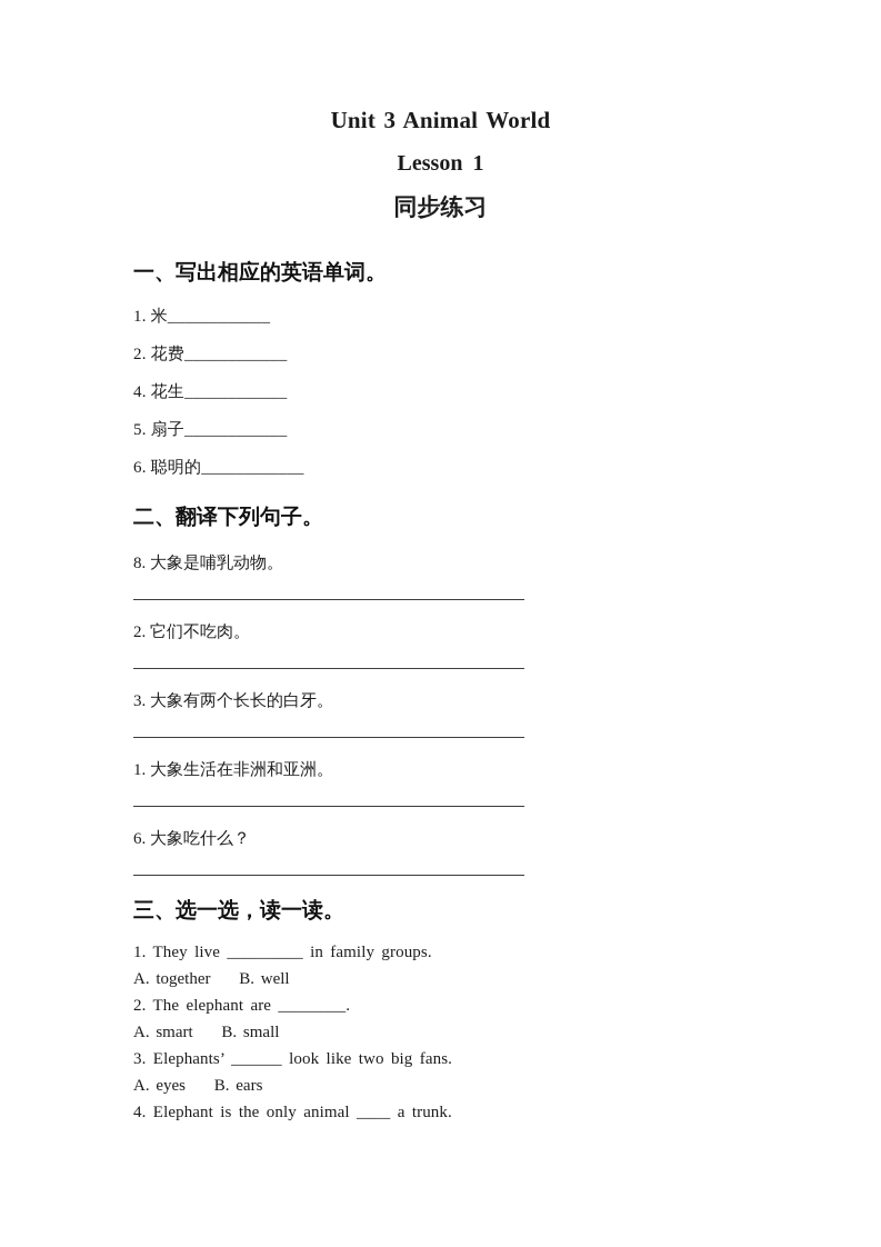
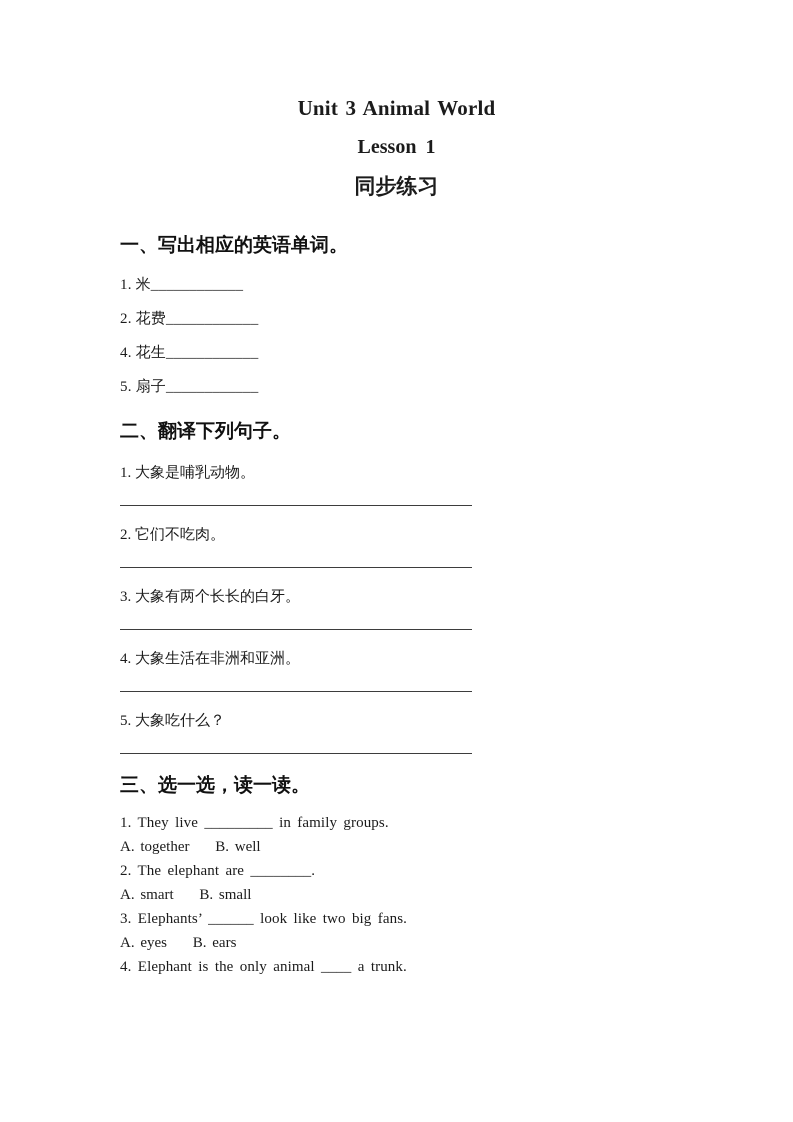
  Unit 3 Animal World
  Lesson 1
  同步练习
  一、写出相应的英语单词。
  1. 米____________
  2. 花费____________
  4. 花生____________
  5. 扇子____________
- 6. 聪明的____________
  二、翻译下列句子。
- 8. 大象是哺乳动物。
+ 1. 大象是哺乳动物。
  2. 它们不吃肉。
  3. 大象有两个长长的白牙。
- 1. 大象生活在非洲和亚洲。
+ 4. 大象生活在非洲和亚洲。
- 6. 大象吃什么？
+ 5. 大象吃什么？
  三、选一选，读一读。
  1. They live _________ in family groups.
  A. together B. well
  2. The elephant are ________.
  A. smart B. small
  3. Elephants’ ______ look like two big fans.
  A. eyes B. ears
  4. Elephant is the only animal ____ a trunk.
